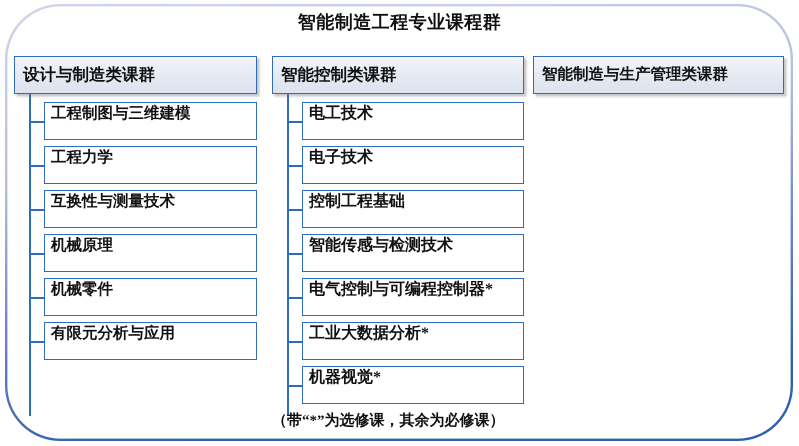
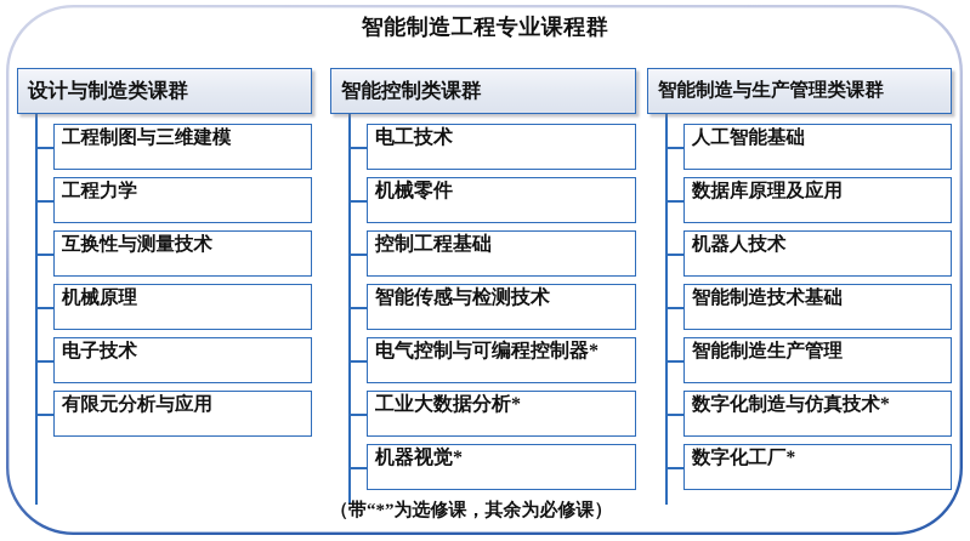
  智能制造工程专业课程群
  设计与制造类课群
  工程制图与三维建模
  工程力学
  互换性与测量技术
  机械原理
- 机械零件
+ 电子技术
  有限元分析与应用
  智能控制类课群
  电工技术
- 电子技术
+ 机械零件
  控制工程基础
  智能传感与检测技术
  电气控制与可编程控制器*
  工业大数据分析*
  机器视觉*
  智能制造与生产管理类课群
+ 人工智能基础
+ 数据库原理及应用
+ 机器人技术
+ 智能制造技术基础
+ 智能制造生产管理
+ 数字化制造与仿真技术*
+ 数字化工厂*
  （带“*”为选修课，其余为必修课）
